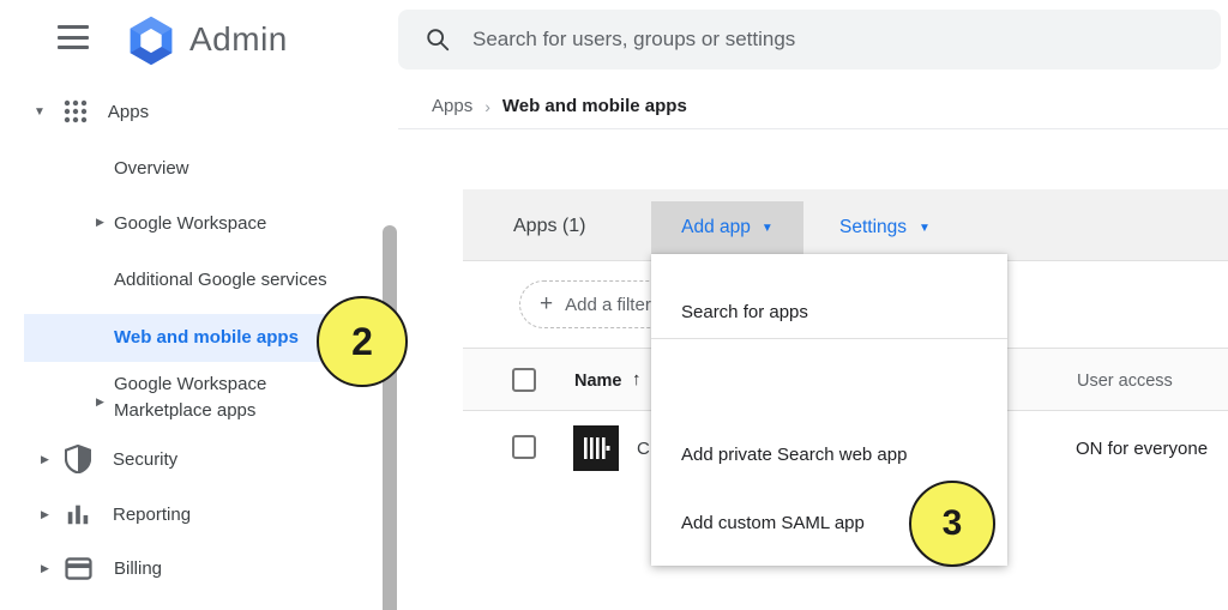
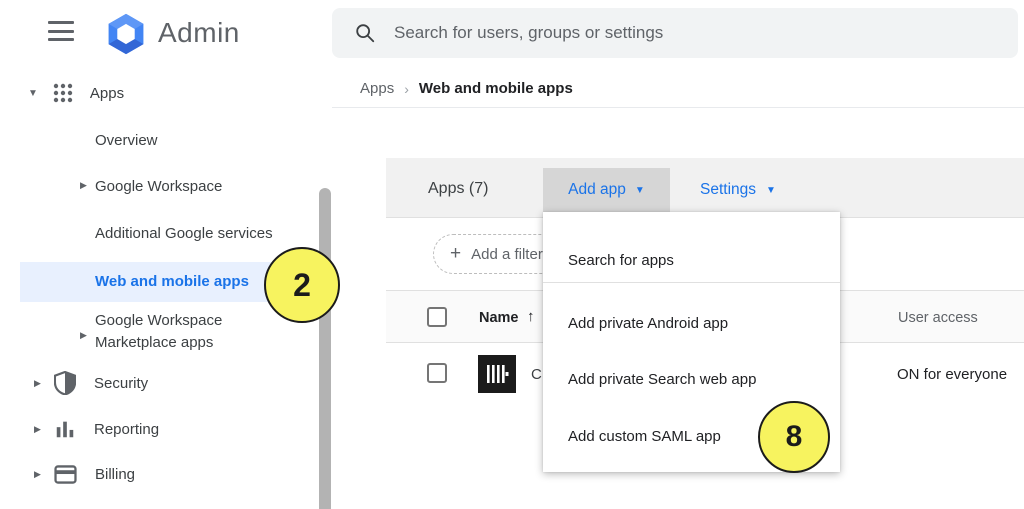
  Admin
  Search for users, groups or settings
  Apps
  ›
  Web and mobile apps
  ▼
  Apps
  Overview
  ▶
  Google Workspace
  Additional Google services
  Web and mobile apps
  ▶
  Google Workspace Marketplace apps
  ▶
  Security
  ▶
  Reporting
  ▶
  Billing
- Apps (1)
+ Apps (7)
  Add app
  ▼
  Settings
  ▼
  +
  Add a filter
  Name
  ↑
  User access
  C
  ON for everyone
  Search for apps
+ Add private Android app
  Add private Search web app
  Add custom SAML app
  2
- 3
+ 8
